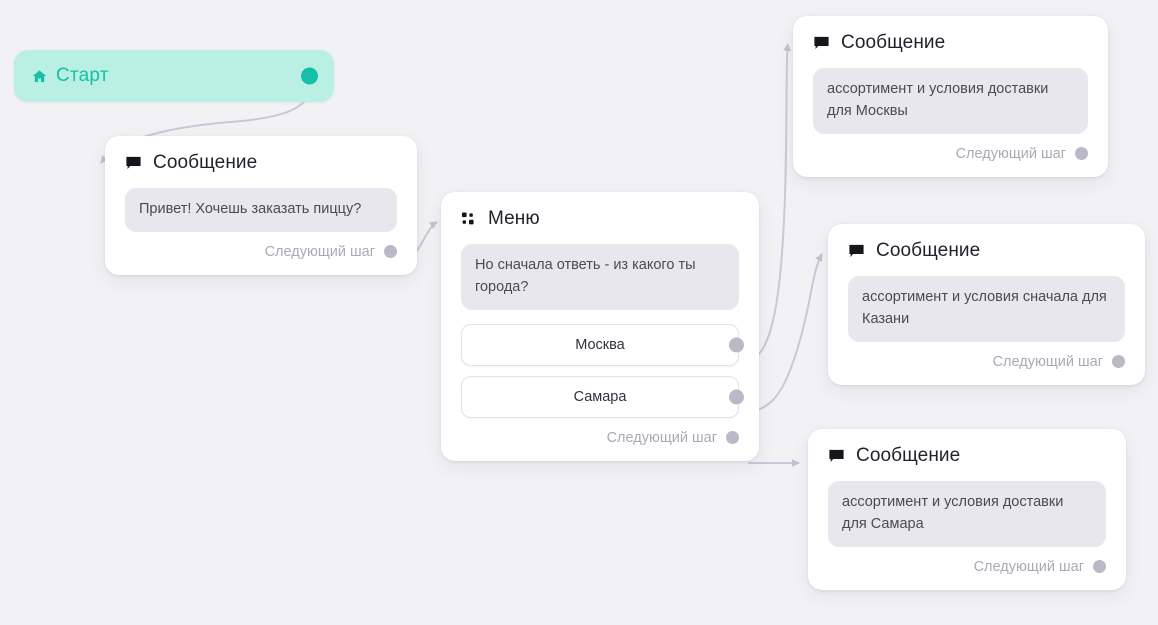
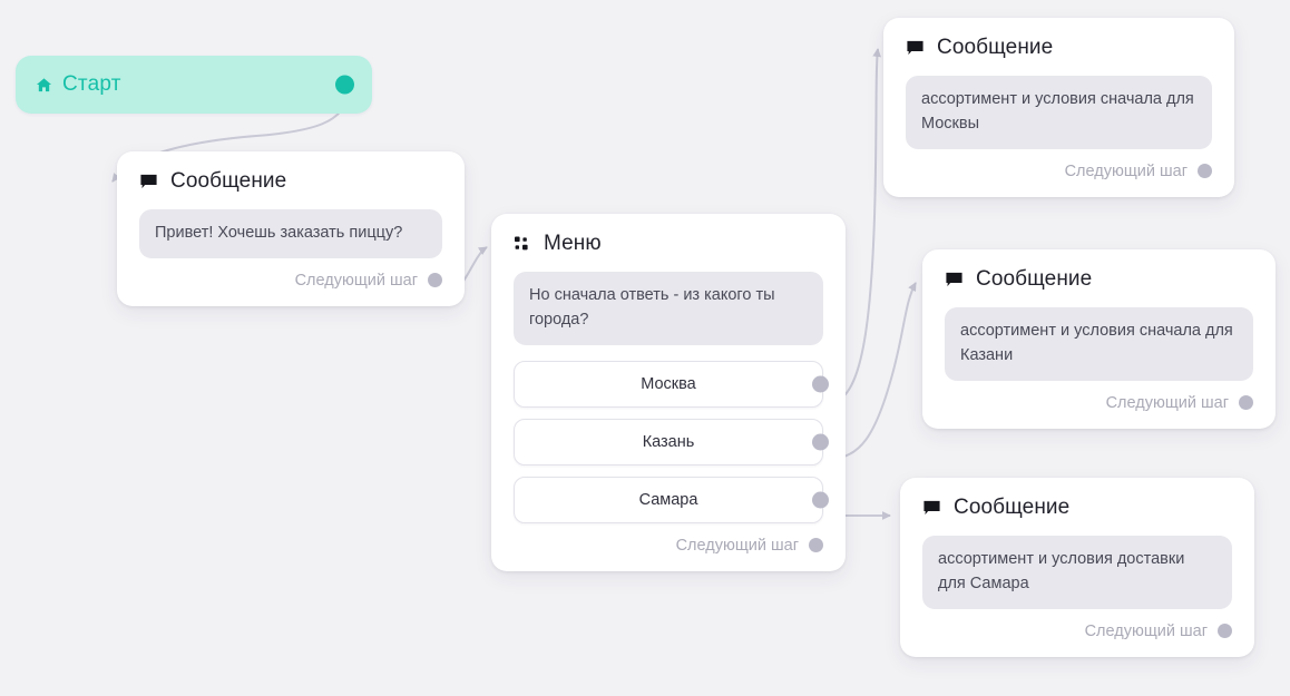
  Старт
  Сообщение
  Привет! Хочешь заказать пиццу?
  Следующий шаг
  Меню
  Но сначала ответь - из какого ты города?
  Москва
+ Казань
  Самара
  Следующий шаг
  Сообщение
- ассортимент и условия доставки для Москвы
+ ассортимент и условия сначала для Москвы
  Следующий шаг
  Сообщение
  ассортимент и условия сначала для Казани
  Следующий шаг
  Сообщение
  ассортимент и условия доставки для Самара
  Следующий шаг
